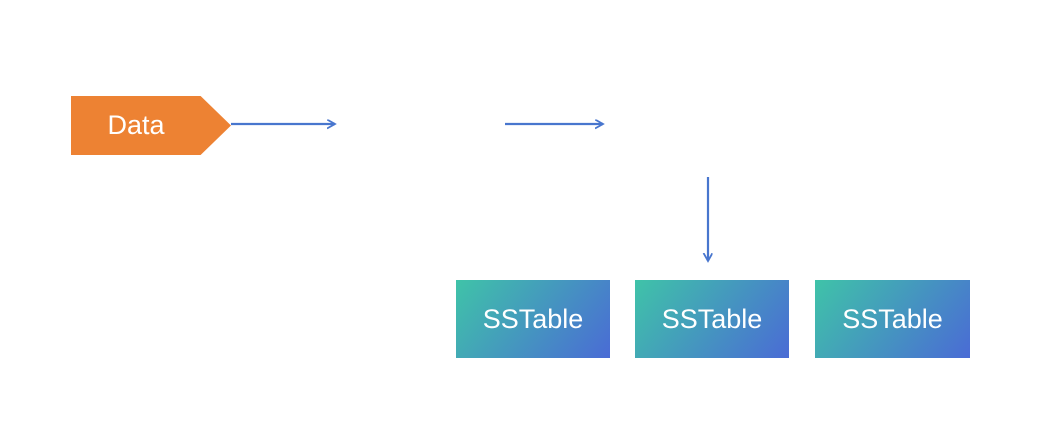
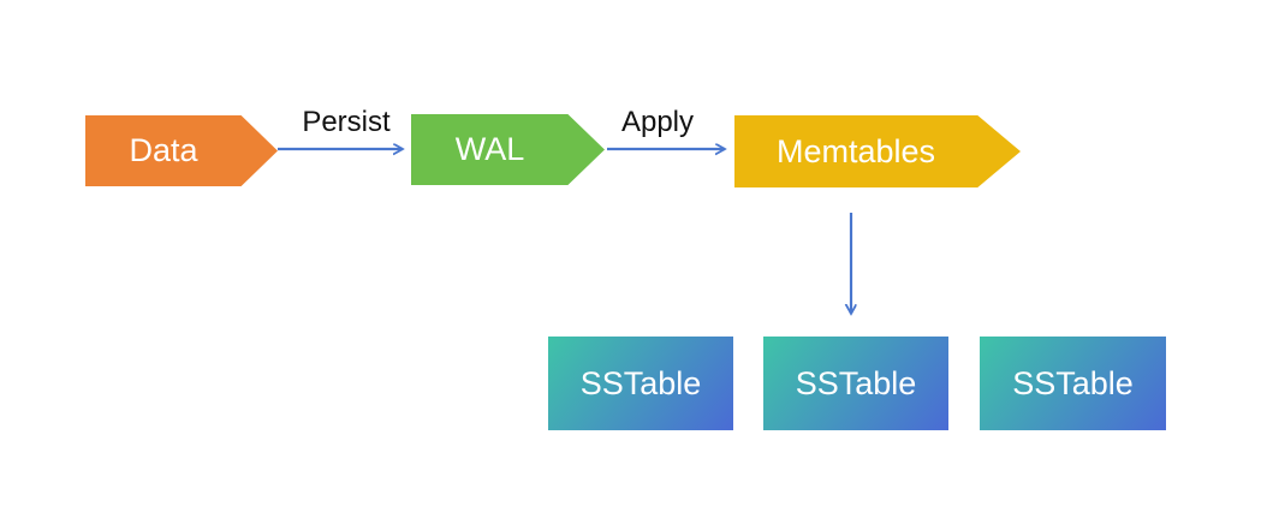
  Data
+ Persist
+ WAL
+ Apply
+ Memtables
  SSTable
  SSTable
  SSTable
